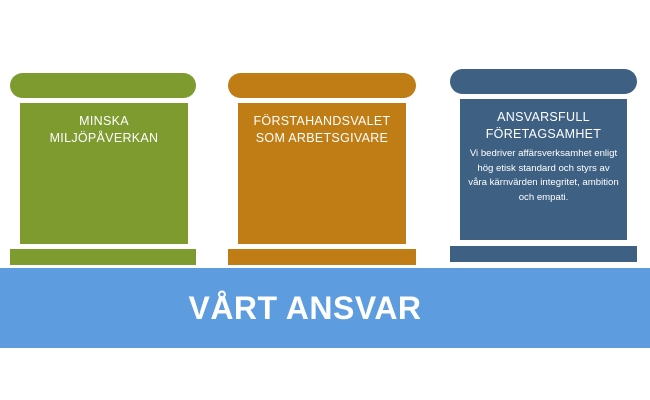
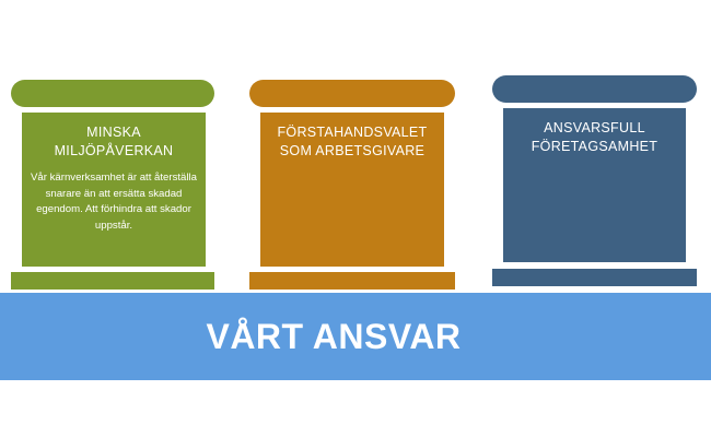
  MINSKA
  MILJÖPÅVERKAN
+ Vår kärnverksamhet är att återställa snarare än att ersätta skadad egendom. Att förhindra att skador uppstår.
  FÖRSTAHANDSVALET
  SOM ARBETSGIVARE
  ANSVARSFULL
  FÖRETAGSAMHET
- Vi bedriver affärsverksamhet enligt hög etisk standard och styrs av våra kärnvärden integritet, ambition och empati.
  VÅRT ANSVAR
